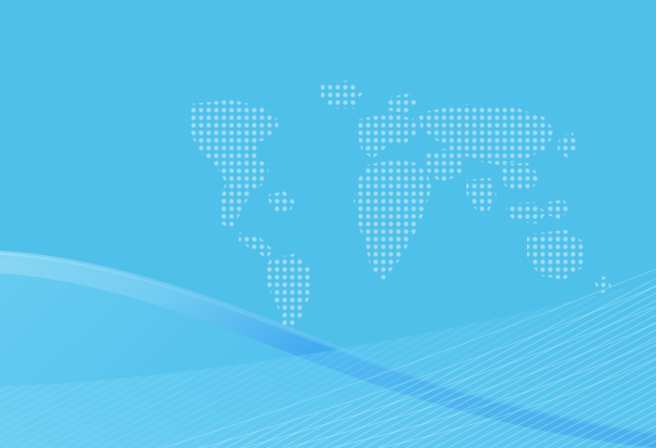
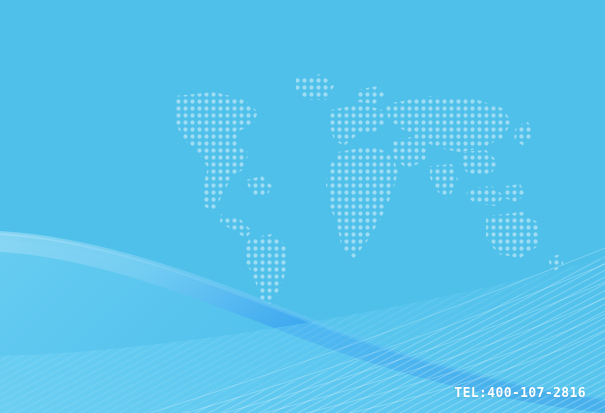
+ TEL:400-107-2816
